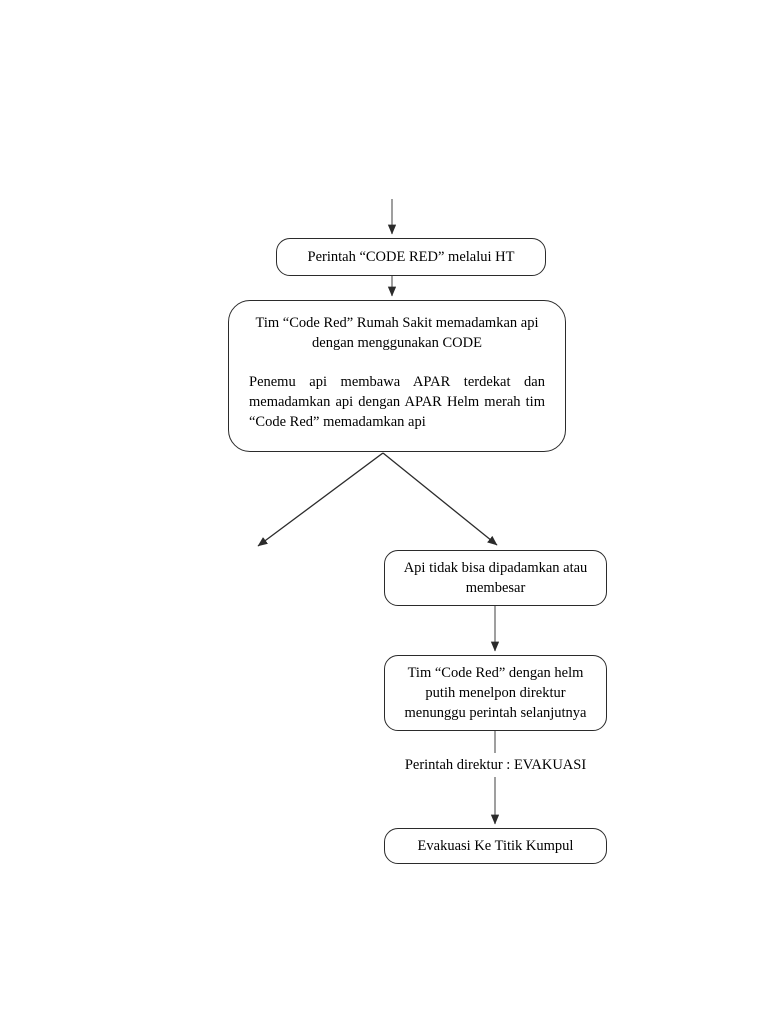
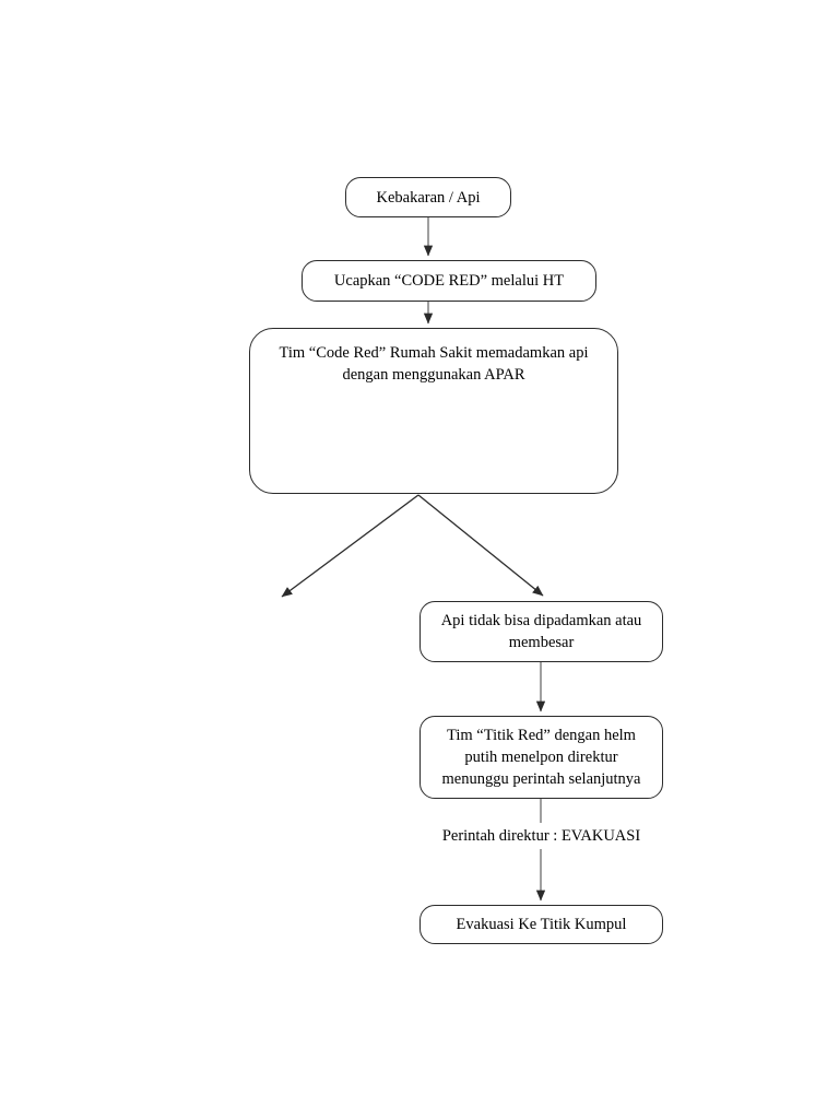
+ Kebakaran / Api
- Perintah “CODE RED” melalui HT
+ Ucapkan “CODE RED” melalui HT
- Tim “Code Red” Rumah Sakit memadamkan api dengan menggunakan CODE
+ Tim “Code Red” Rumah Sakit memadamkan api dengan menggunakan APAR
- Penemu api membawa APAR terdekat dan memadamkan api dengan APAR Helm merah tim “Code Red” memadamkan api
  Api tidak bisa dipadamkan atau membesar
- Tim “Code Red” dengan helm putih menelpon direktur menunggu perintah selanjutnya
+ Tim “Titik Red” dengan helm putih menelpon direktur menunggu perintah selanjutnya
  Perintah direktur : EVAKUASI
  Evakuasi Ke Titik Kumpul
